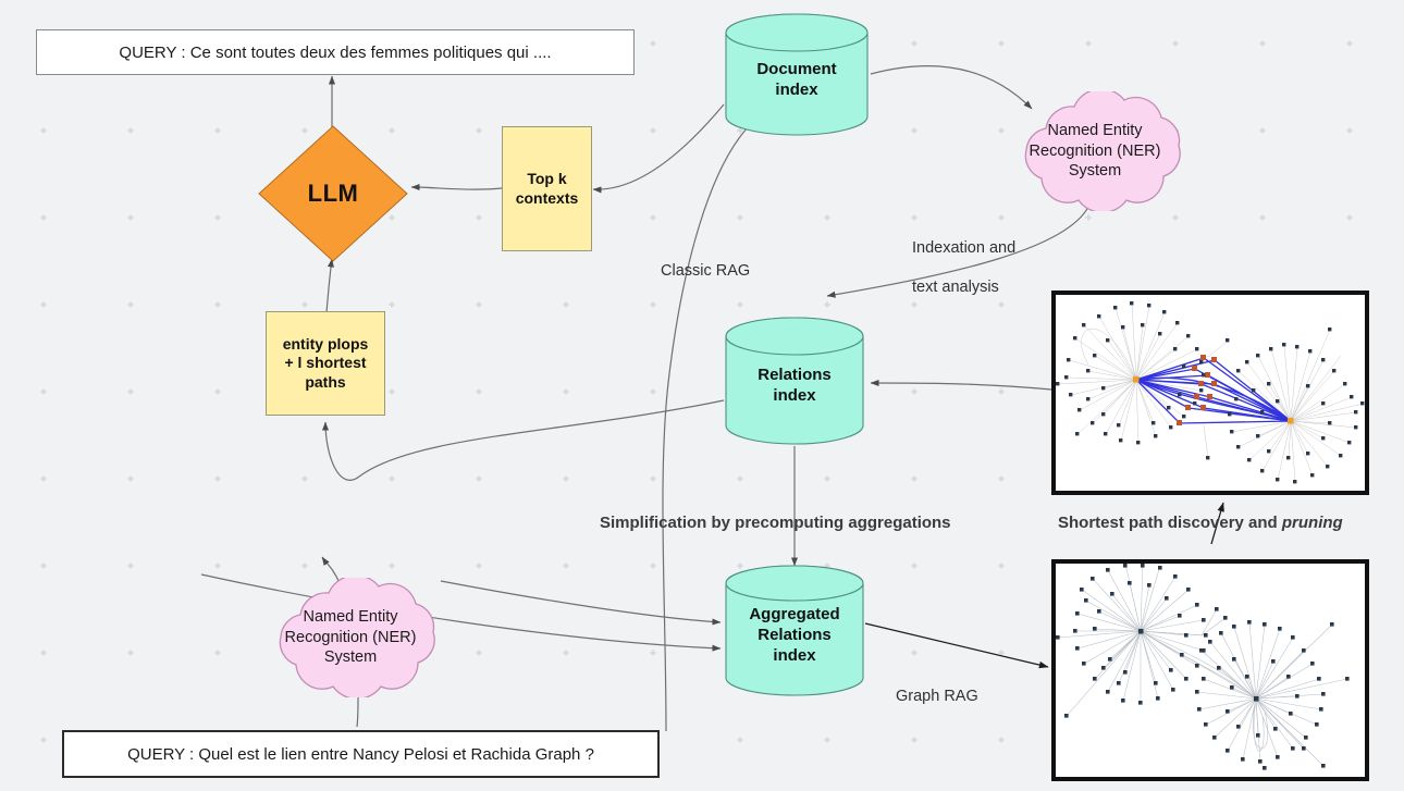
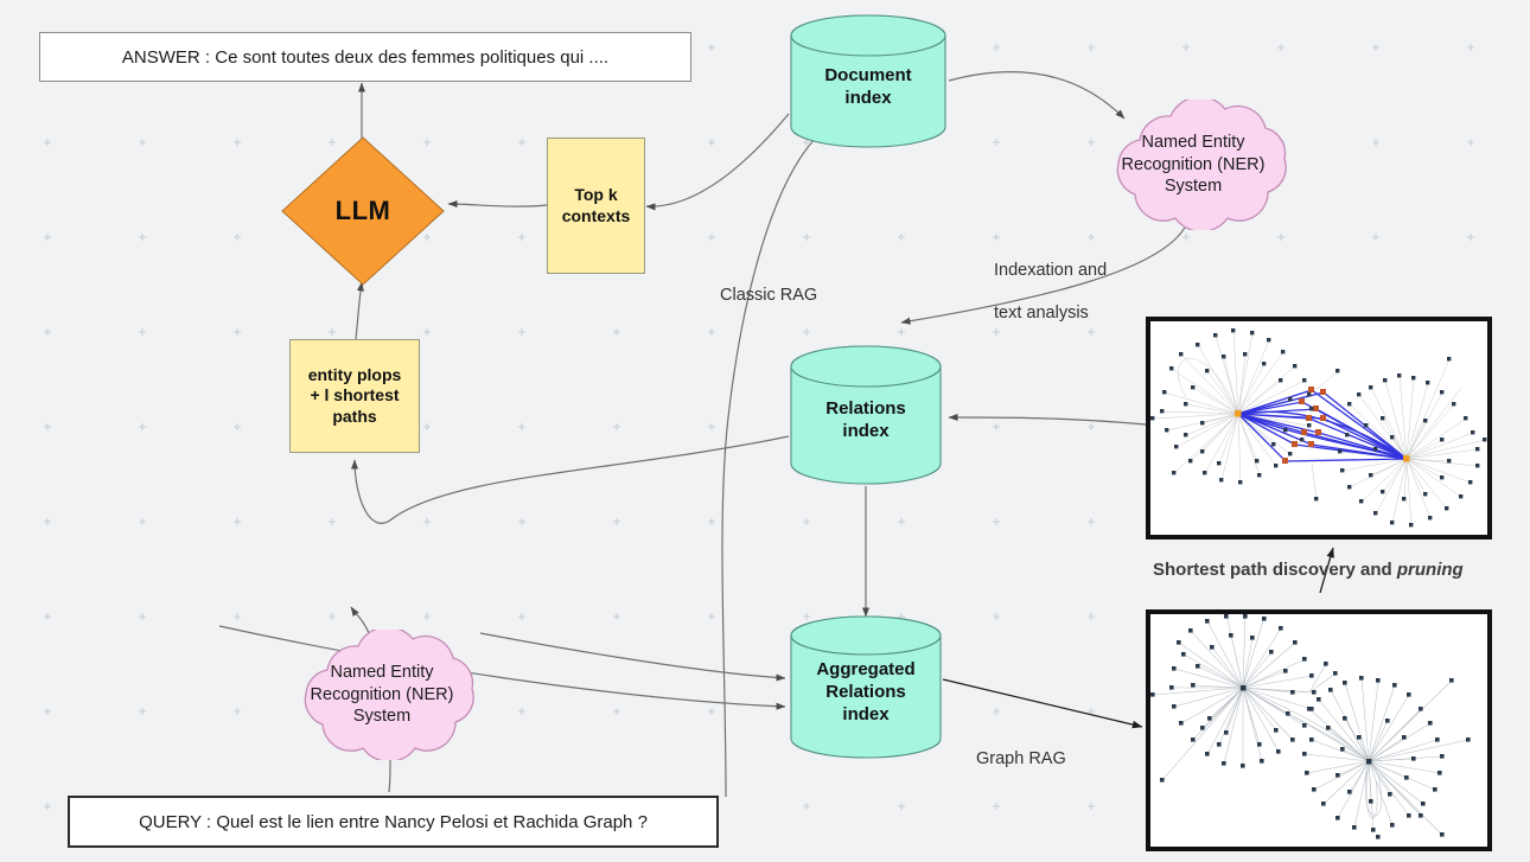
- QUERY : Ce sont toutes deux des femmes politiques qui ....
+ ANSWER : Ce sont toutes deux des femmes politiques qui ....
  LLM
  Top k
  contexts
  entity plops
  + l shortest
  paths
  Document
  index
  Relations
  index
  Aggregated
  Relations
  index
  Named Entity
  Recognition (NER)
  System
  Named Entity
  Recognition (NER)
  System
  QUERY : Quel est le lien entre Nancy Pelosi et Rachida Graph ?
  Shortest path discovery and pruning
  Classic RAG
  Indexation and
  text analysis
- Simplification by precomputing aggregations
  Graph RAG
